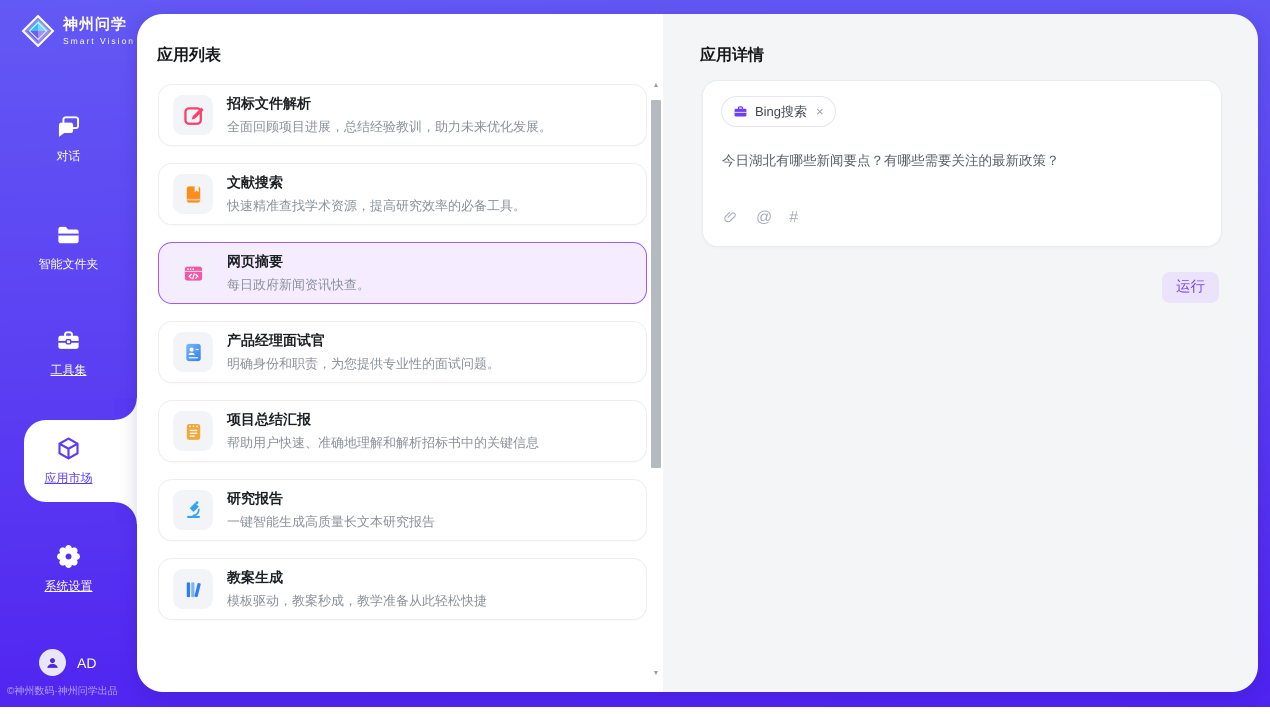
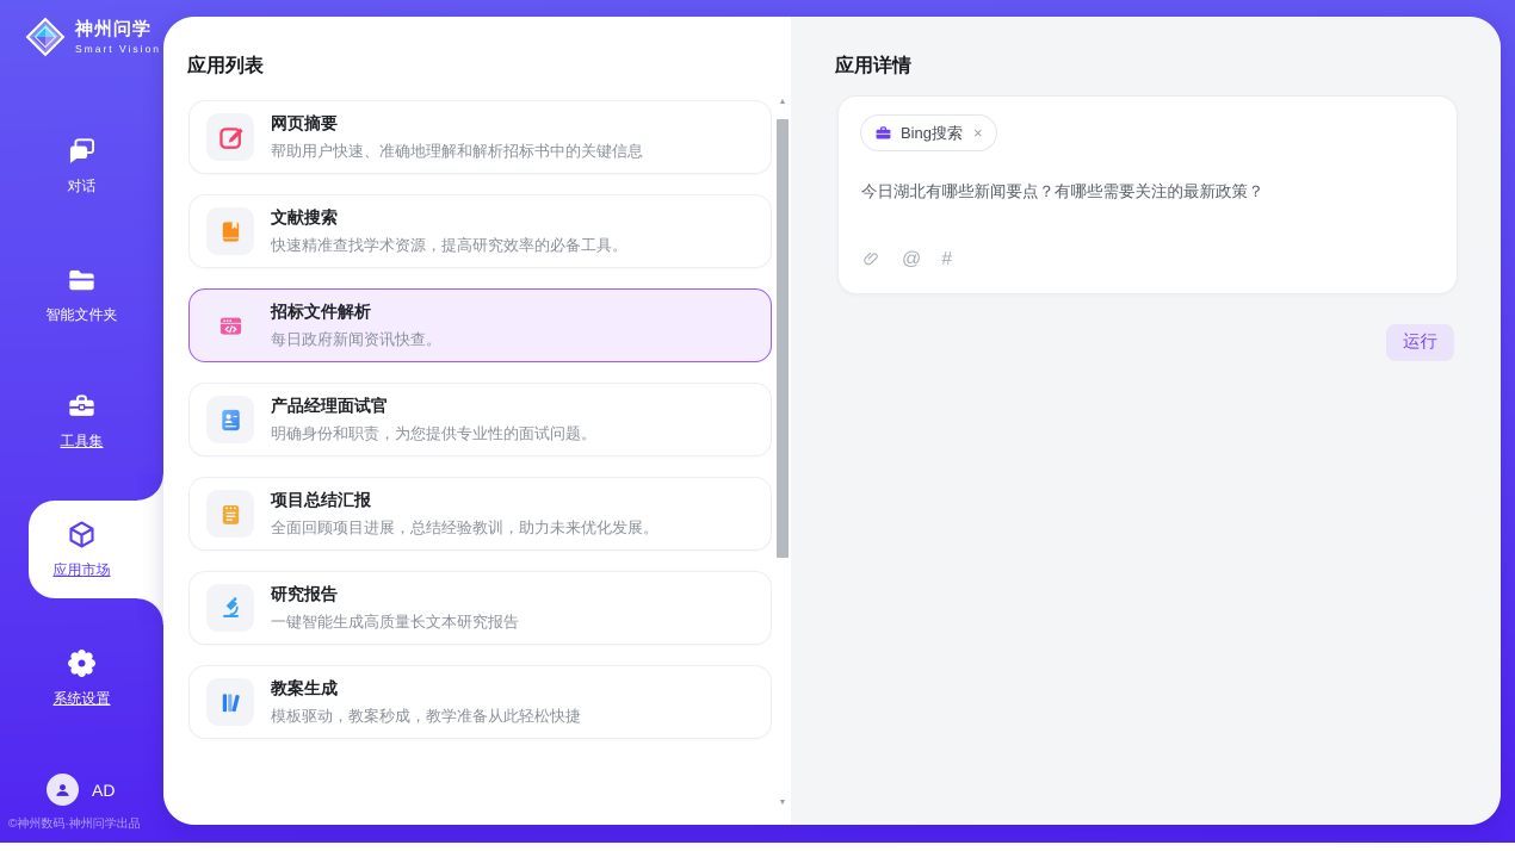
  神州问学
  Smart Vision
  对话
  智能文件夹
  工具集
  应用市场
  系统设置
  AD
  ©神州数码·神州问学出品
  应用列表
- 招标文件解析
+ 网页摘要
- 全面回顾项目进展，总结经验教训，助力未来优化发展。
+ 帮助用户快速、准确地理解和解析招标书中的关键信息
  文献搜索
  快速精准查找学术资源，提高研究效率的必备工具。
- 网页摘要
+ 招标文件解析
  每日政府新闻资讯快查。
  产品经理面试官
  明确身份和职责，为您提供专业性的面试问题。
  项目总结汇报
- 帮助用户快速、准确地理解和解析招标书中的关键信息
+ 全面回顾项目进展，总结经验教训，助力未来优化发展。
  研究报告
  一键智能生成高质量长文本研究报告
  教案生成
  模板驱动，教案秒成，教学准备从此轻松快捷
  应用详情
  Bing搜索
  ×
  今日湖北有哪些新闻要点？有哪些需要关注的最新政策？
  @
  #
  运行
